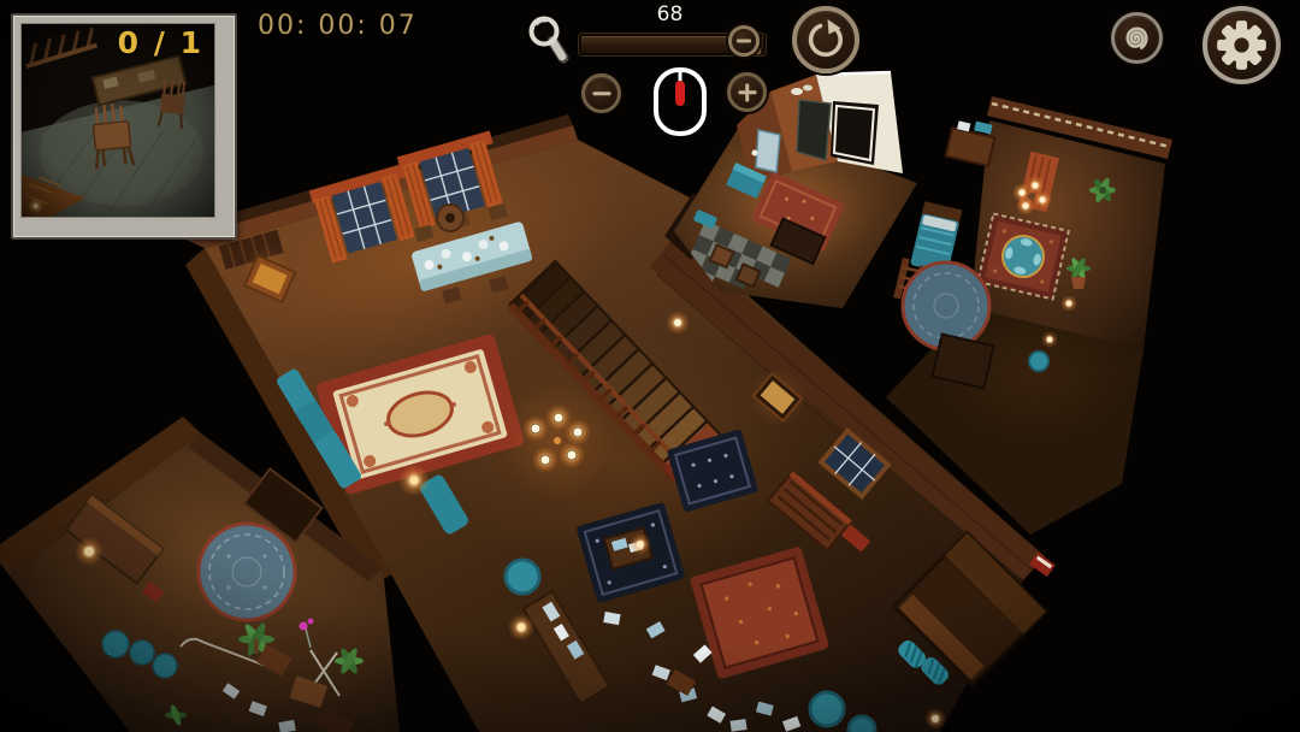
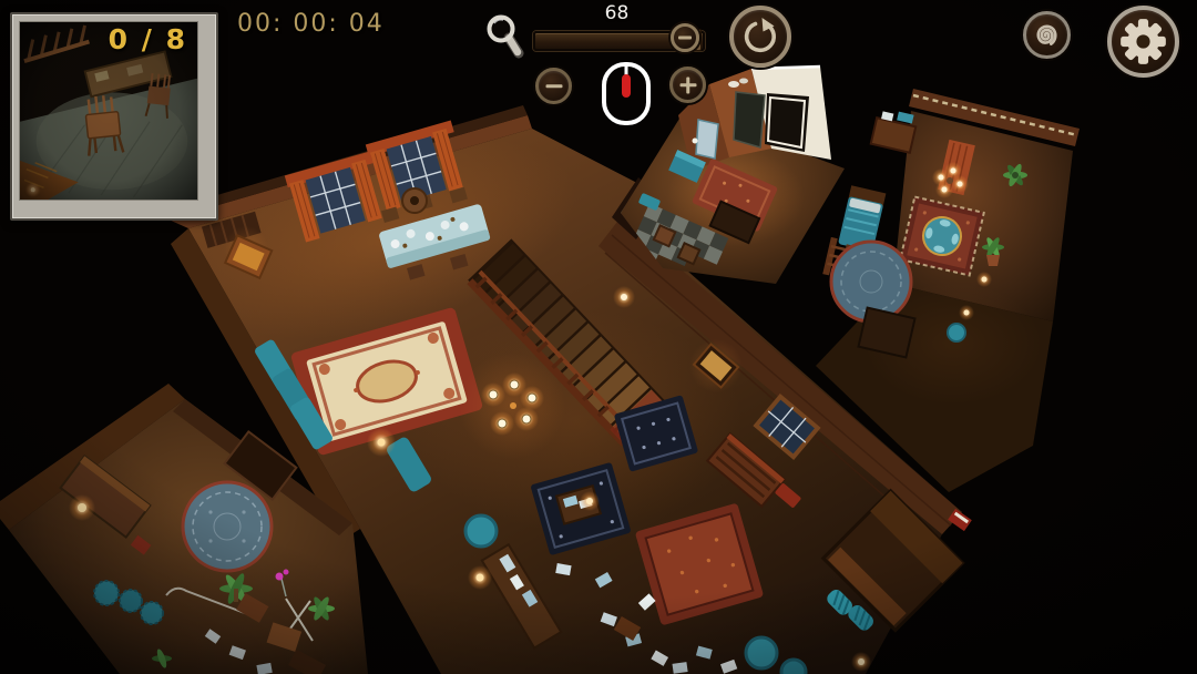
- 0 / 1
+ 0 / 8
- 00: 00: 07
+ 00: 00: 04
  68
